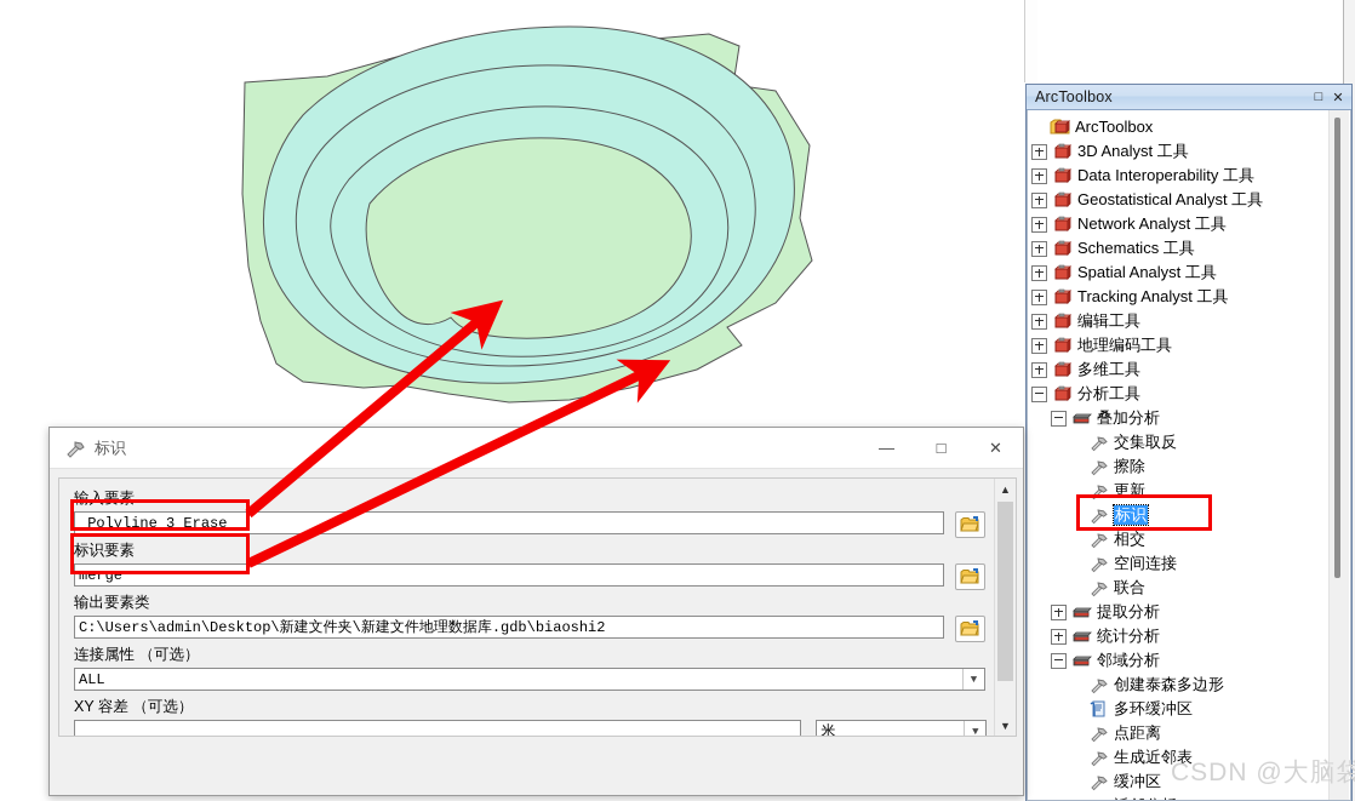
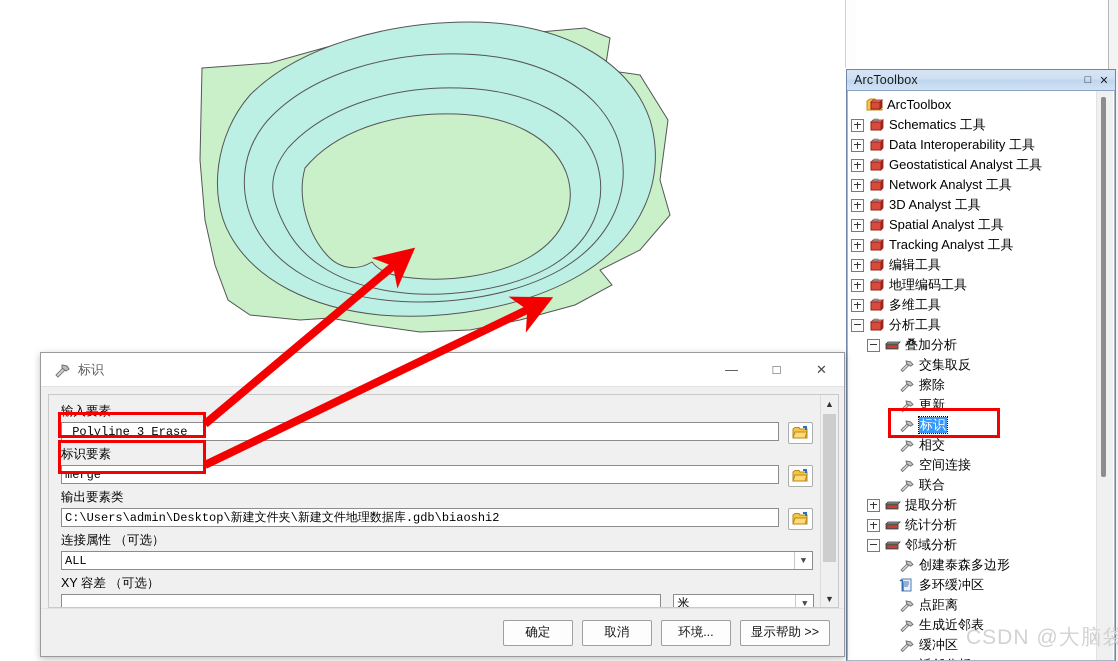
  ArcToolbox
  □
  ✕
  ArcToolbox
- 3D Analyst 工具
+ Schematics 工具
  Data Interoperability 工具
  Geostatistical Analyst 工具
  Network Analyst 工具
- Schematics 工具
+ 3D Analyst 工具
  Spatial Analyst 工具
  Tracking Analyst 工具
  编辑工具
  地理编码工具
  多维工具
  分析工具
  叠加分析
  交集取反
  擦除
  更新
  标识
  相交
  空间连接
  联合
  提取分析
  统计分析
  邻域分析
  创建泰森多边形
  多环缓冲区
  点距离
  生成近邻表
  缓冲区
  CSDN @大脑袋
  标识
  —
  □
  ✕
  输入要素
  _Polyline_3_Erase
  标识要素
  merge
  输出要素类
  C:\Users\admin\Desktop\新建文件夹\新建文件地理数据库.gdb\biaoshi2
  连接属性 （可选）
  ALL
  ▼
  XY 容差 （可选）
  米
  ▼
  ▲
  ▼
+ 确定
+ 取消
+ 环境...
+ 显示帮助 >>
